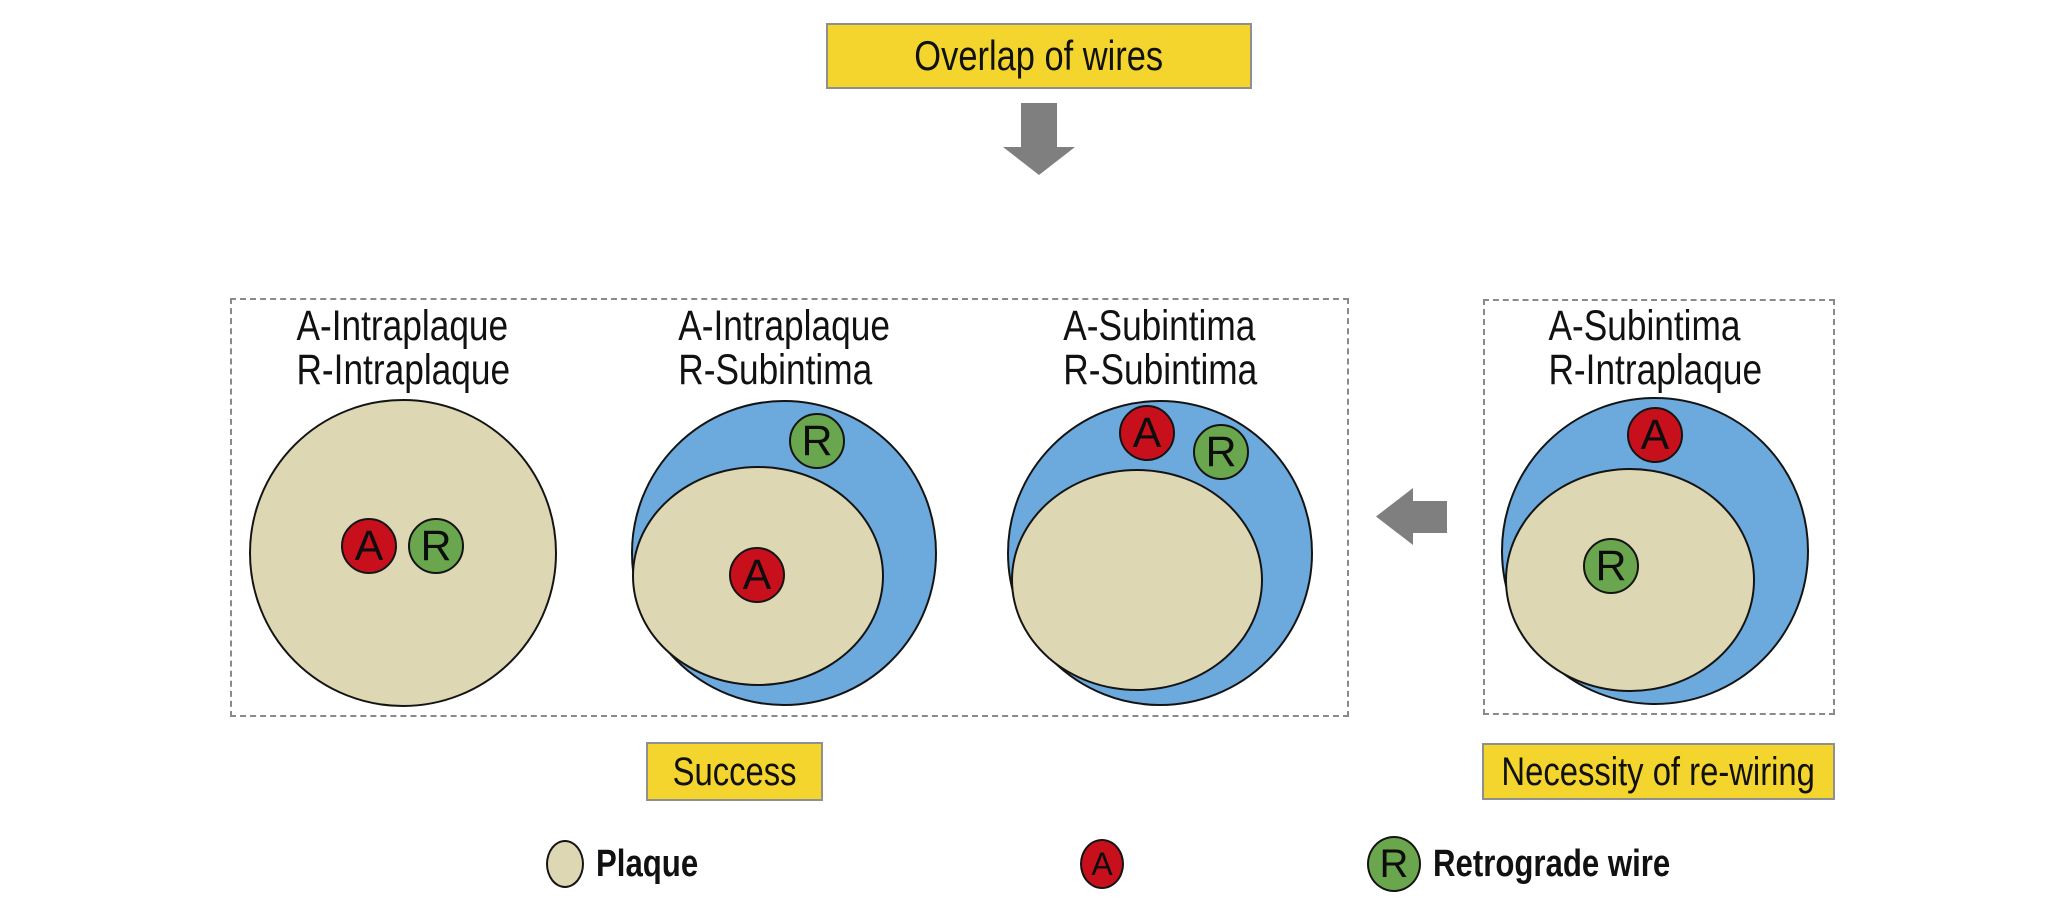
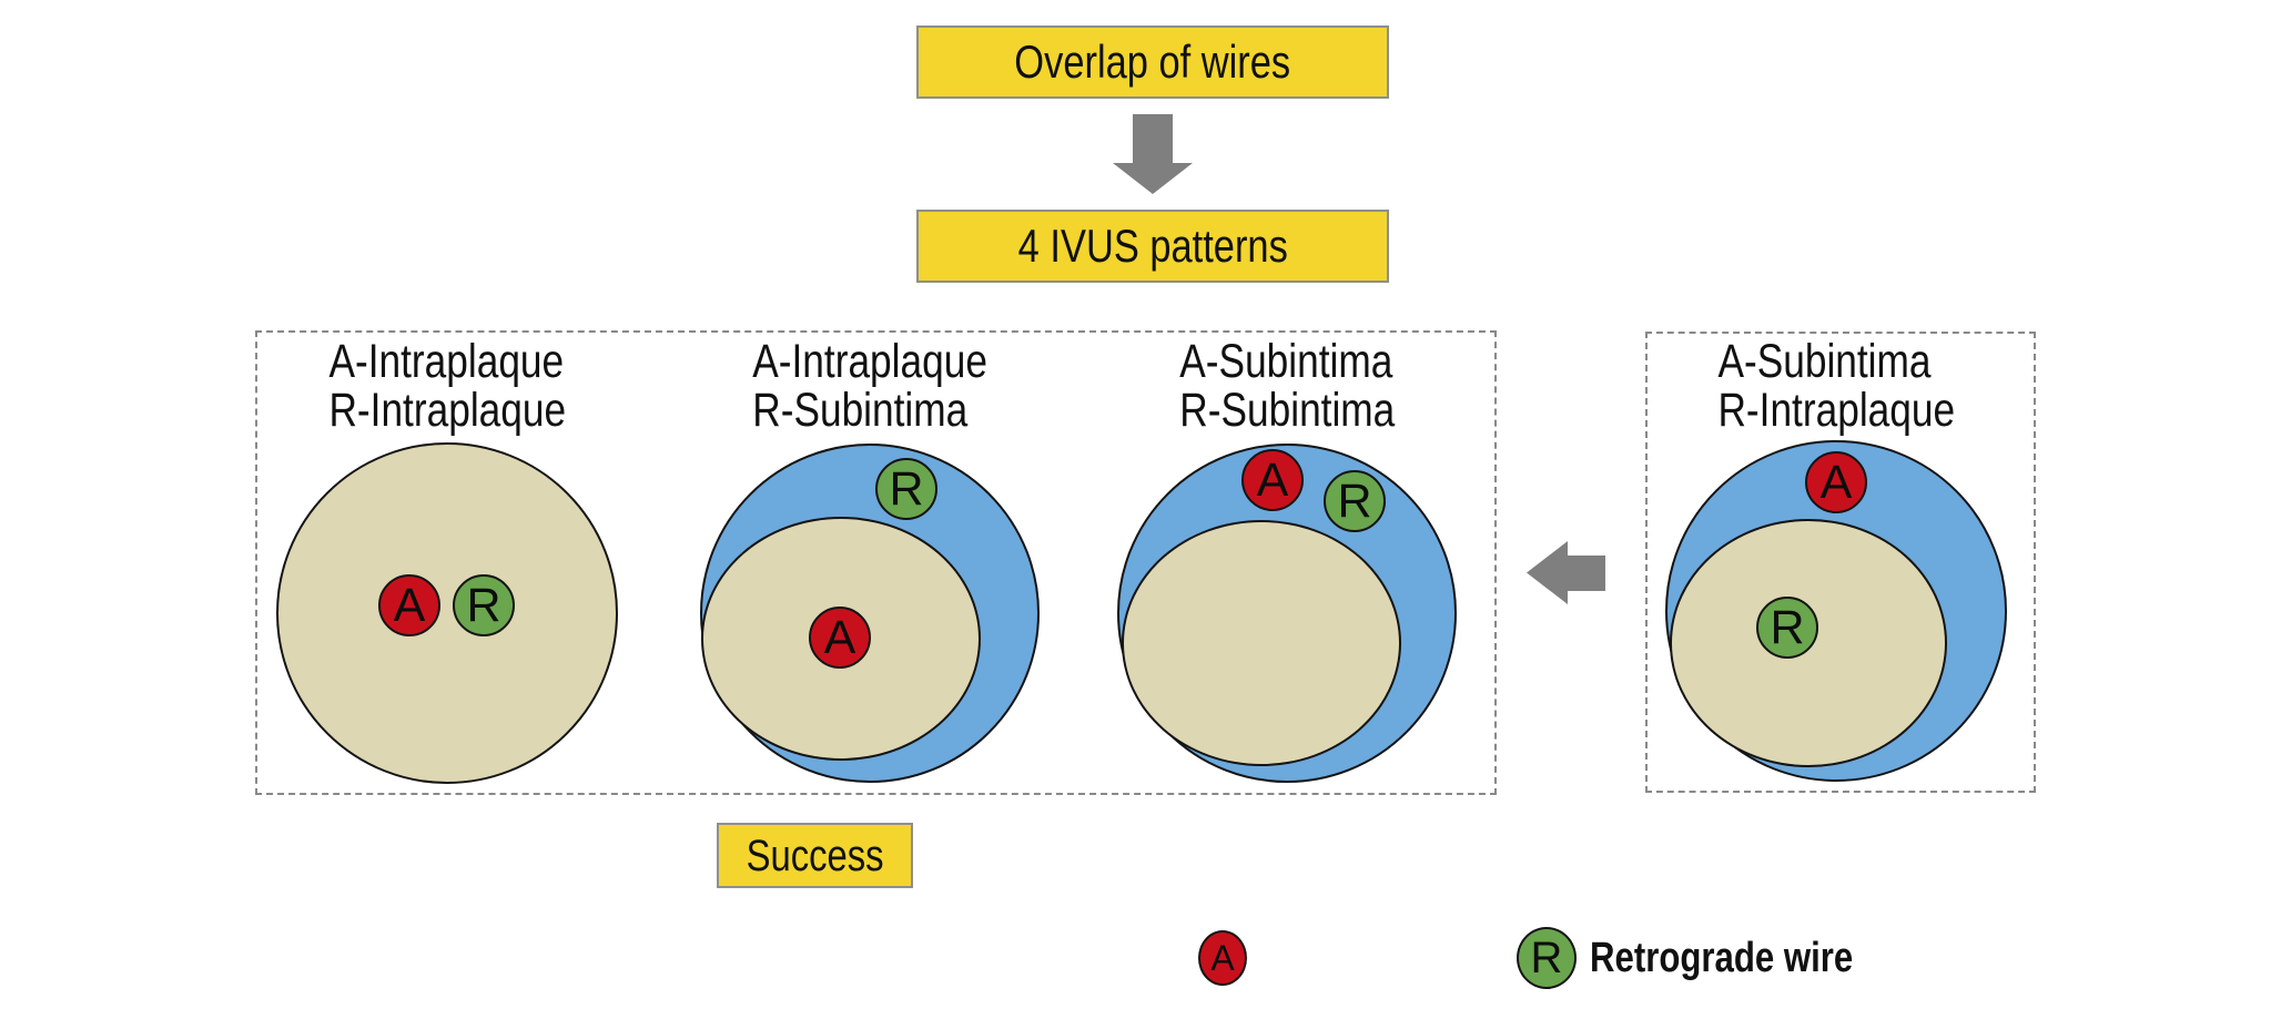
  Overlap of wires
+ 4 IVUS patterns
  A-Intraplaque
  R-Intraplaque
  A
  R
  A-Intraplaque
  R-Subintima
  R
  A
  A-Subintima
  R-Subintima
  A
  R
  A-Subintima
  R-Intraplaque
  A
  R
  Success
- Necessity of re-wiring
- Plaque
  A
  R
  Retrograde wire
